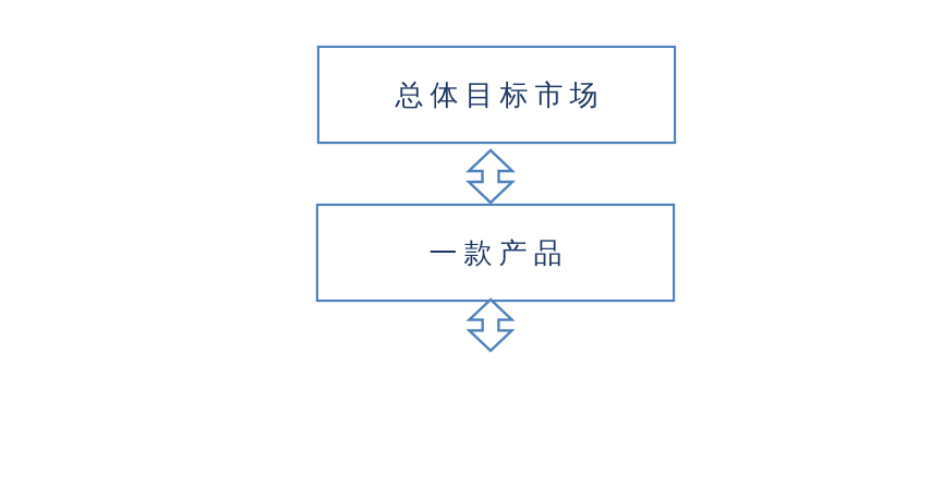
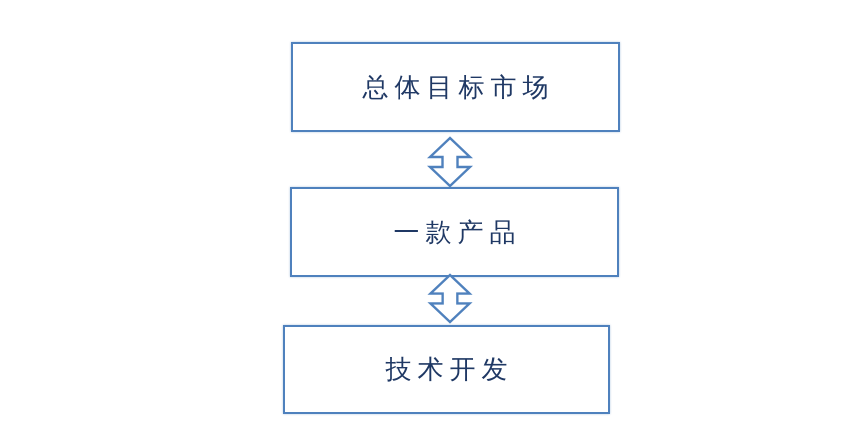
  总体目标市场
  一款产品
+ 技术开发
